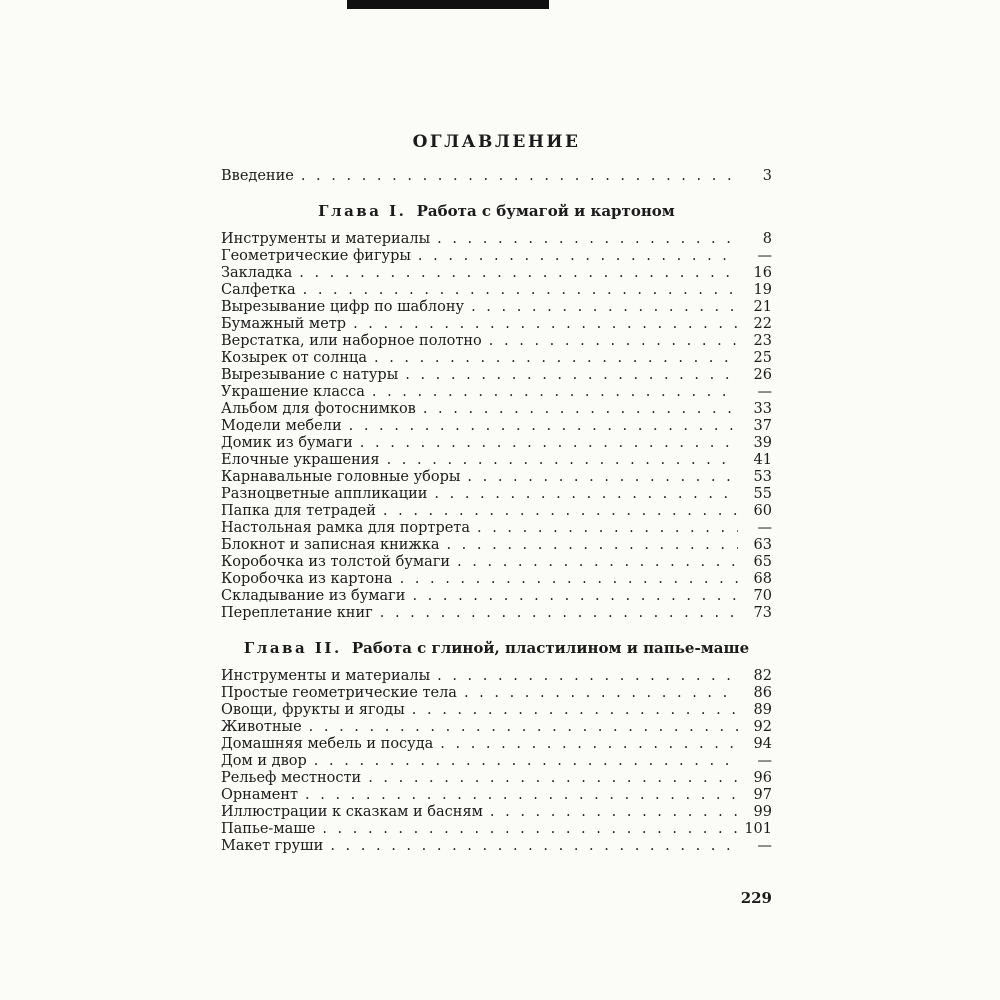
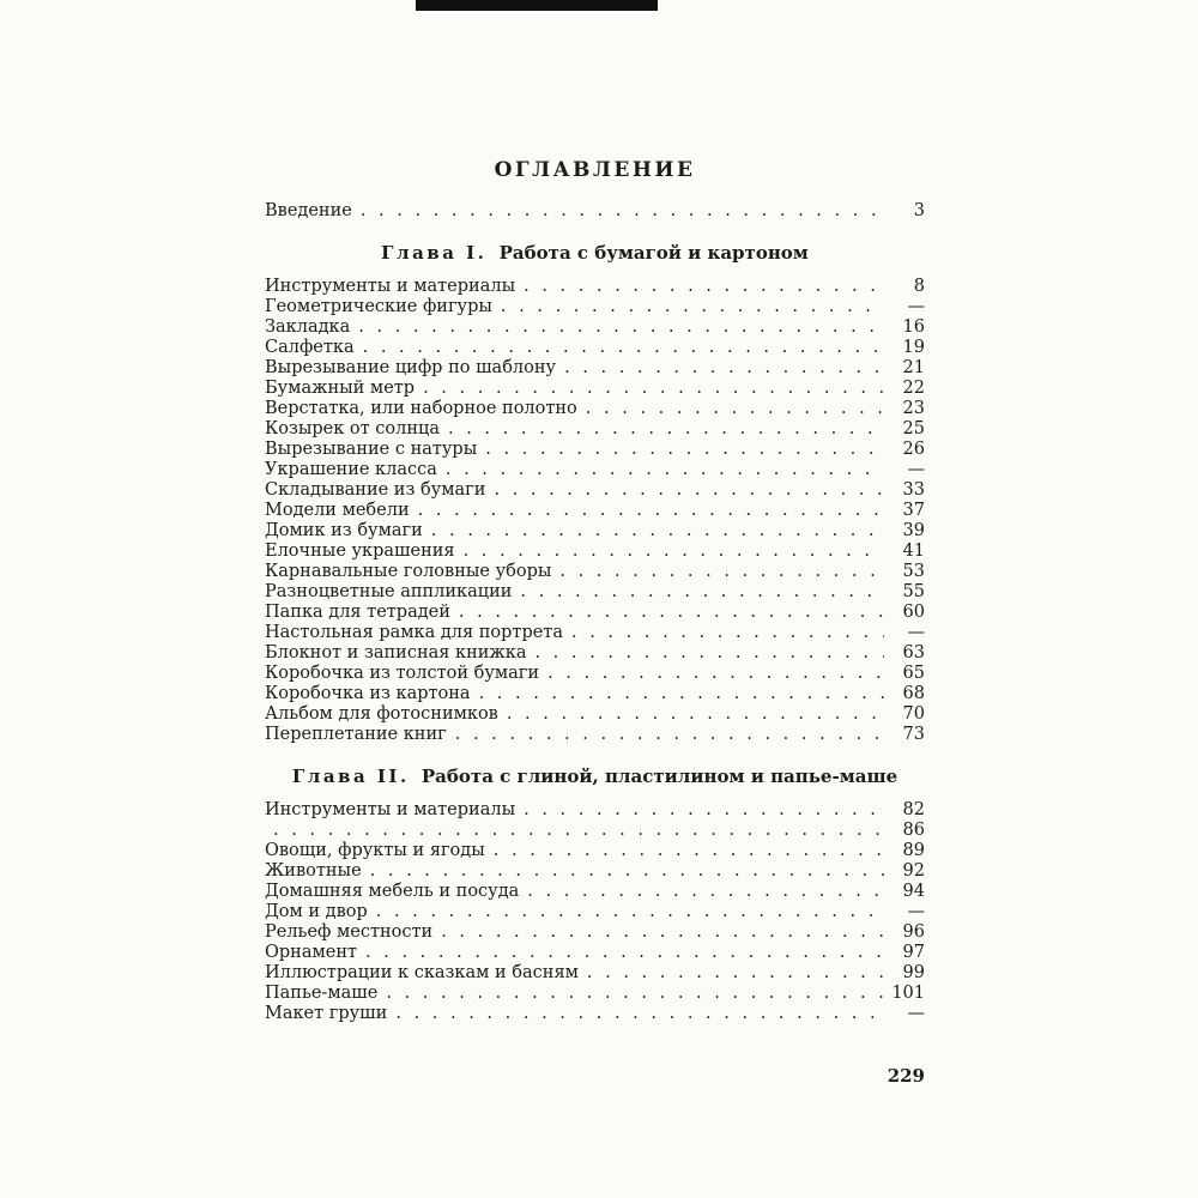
  ОГЛАВЛЕНИЕ
  Введение
  3
  Глава I. Работа с бумагой и картоном
  Инструменты и материалы
  8
  Геометрические фигуры
  —
  Закладка
  16
  Салфетка
  19
  Вырезывание цифр по шаблону
  21
  Бумажный метр
  22
  Верстатка, или наборное полотно
  23
  Козырек от солнца
  25
  Вырезывание с натуры
  26
  Украшение класса
  —
- Альбом для фотоснимков
+ Складывание из бумаги
  33
  Модели мебели
  37
  Домик из бумаги
  39
  Елочные украшения
  41
  Карнавальные головные уборы
  53
  Разноцветные аппликации
  55
  Папка для тетрадей
  60
  Настольная рамка для портрета
  —
  Блокнот и записная книжка
  63
  Коробочка из толстой бумаги
  65
  Коробочка из картона
  68
- Складывание из бумаги
+ Альбом для фотоснимков
  70
  Переплетание книг
  73
  Глава II. Работа с глиной, пластилином и папье-маше
  Инструменты и материалы
  82
- Простые геометрические тела
  86
  Овощи, фрукты и ягоды
  89
  Животные
  92
  Домашняя мебель и посуда
  94
  Дом и двор
  —
  Рельеф местности
  96
  Орнамент
  97
  Иллюстрации к сказкам и басням
  99
  Папье-маше
  101
  Макет груши
  —
  229
